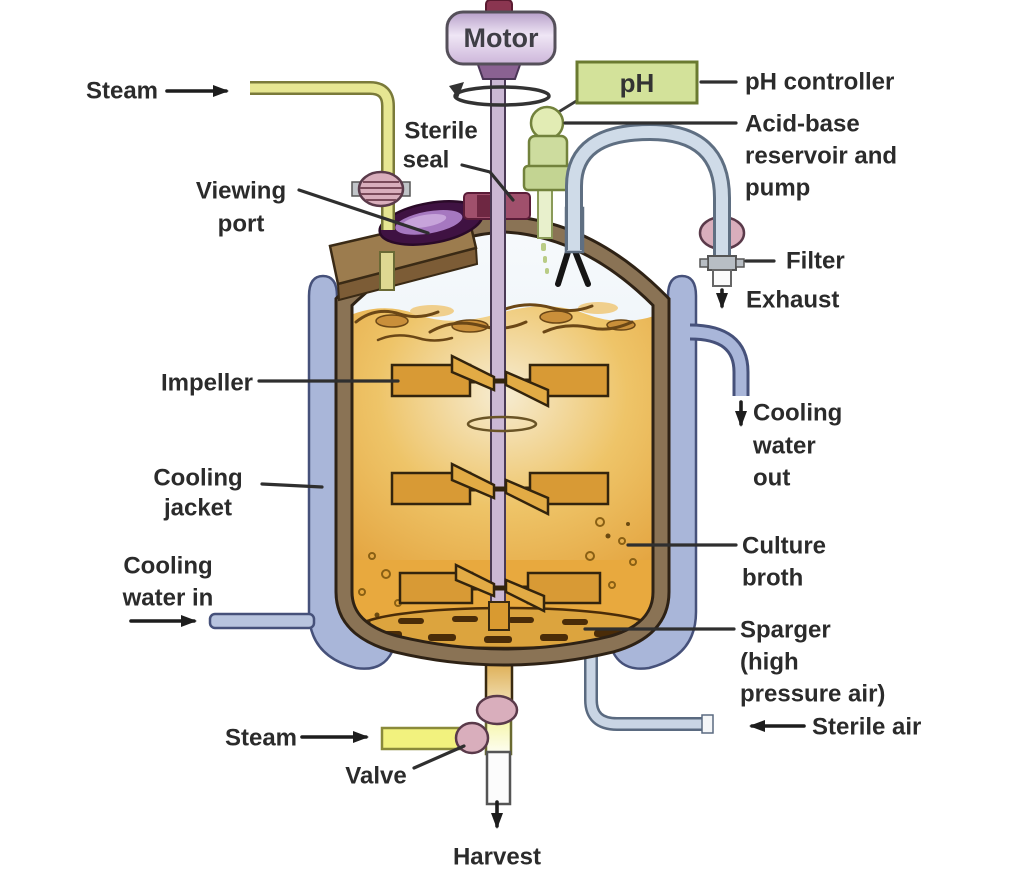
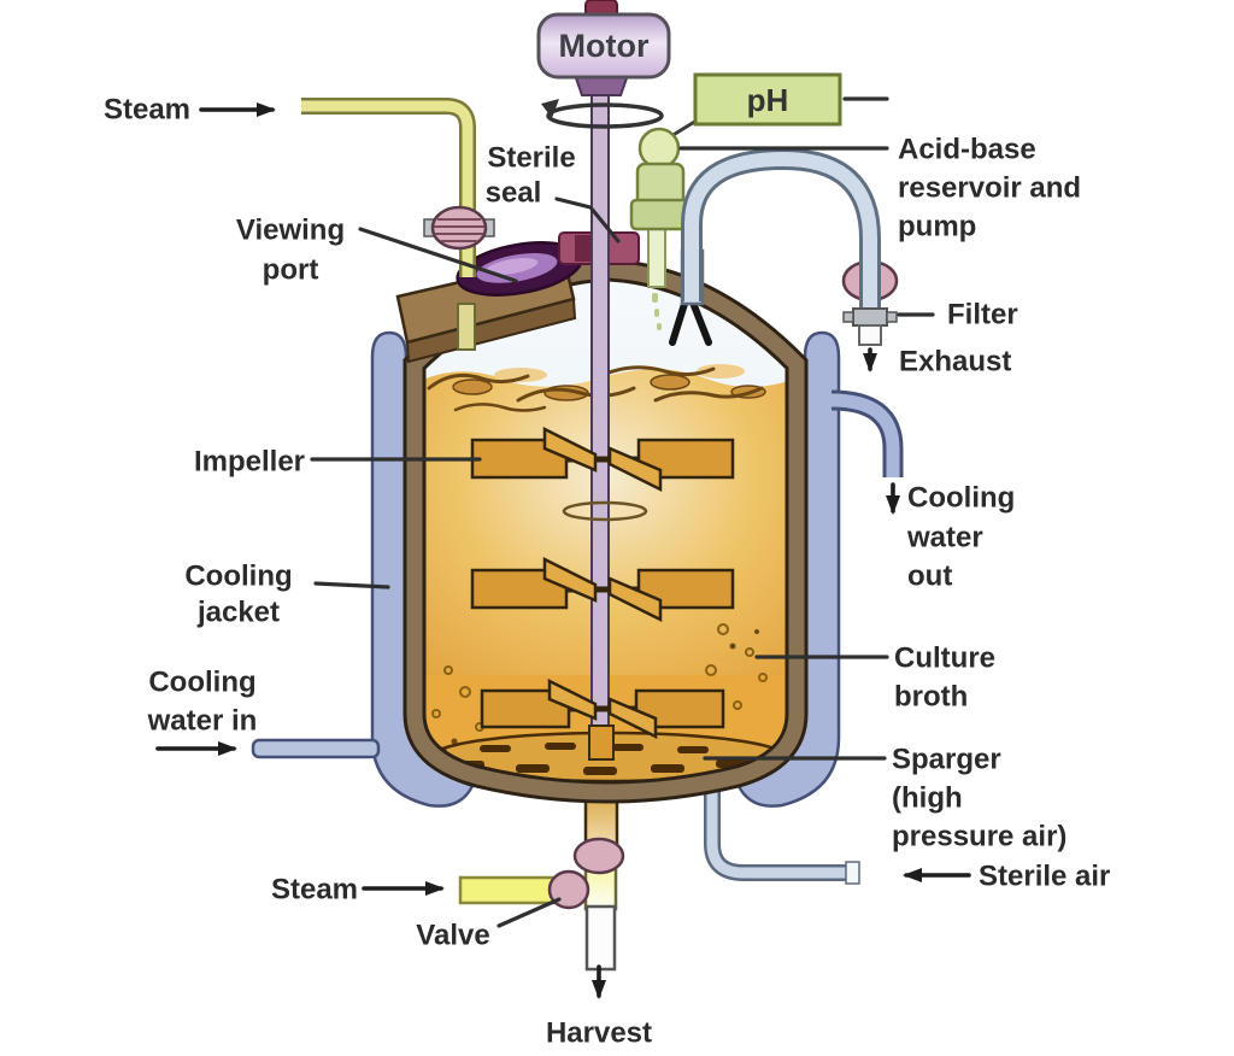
  Motor
  pH
  Steam
  Viewing
  port
  Sterile
  seal
- pH controller
  Acid-base
  reservoir and
  pump
  Filter
  Exhaust
  Impeller
  Cooling
  water
  out
  Cooling
  jacket
  Culture
  broth
  Cooling
  water in
  Sparger
  (high
  pressure air)
  Sterile air
  Steam
  Valve
  Harvest
